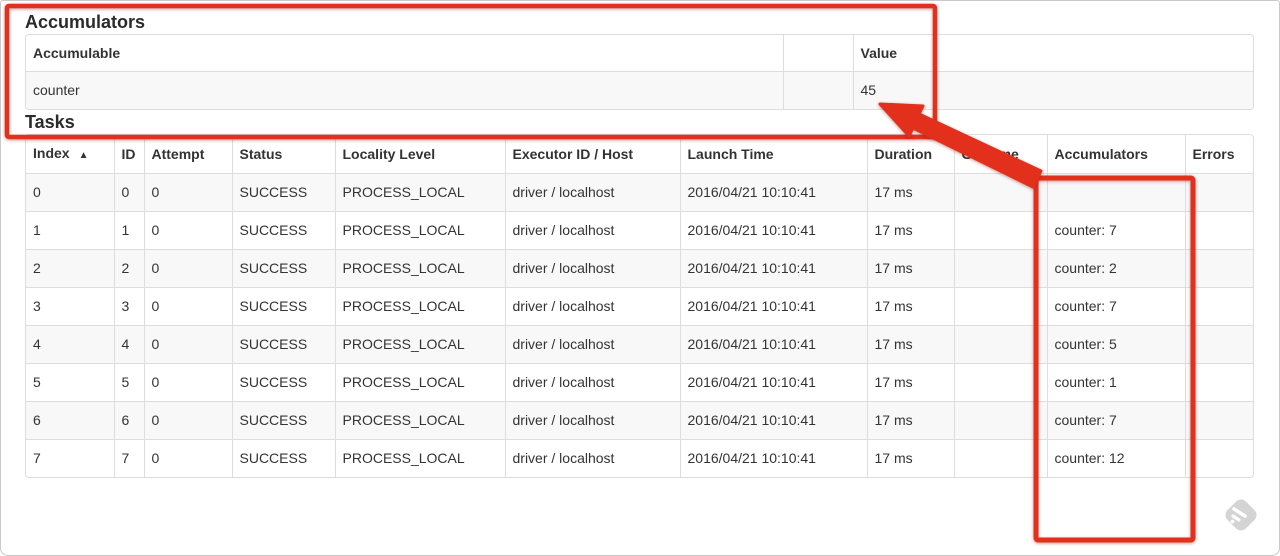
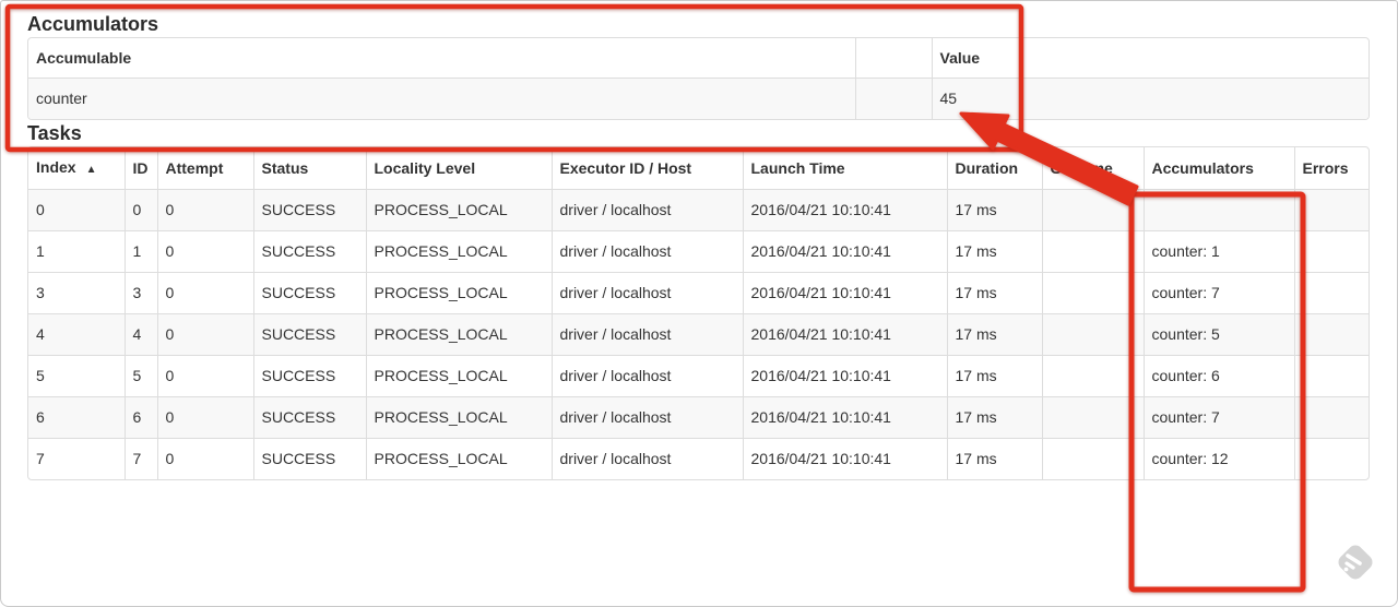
  Accumulators
  Accumulable		Value
  counter		45
  Tasks
  Index ▲	ID	Attempt	Status	Locality Level	Executor ID / Host	Launch Time	Duration	e	Accumulators	Errors
  0	0	0	SUCCESS	PROCESS_LOCAL	driver / localhost	2016/04/21 10:10:41	17 ms
- 1	1	0	SUCCESS	PROCESS_LOCAL	driver / localhost	2016/04/21 10:10:41	17 ms		counter: 7
+ 1	1	0	SUCCESS	PROCESS_LOCAL	driver / localhost	2016/04/21 10:10:41	17 ms		counter: 1
- 2	2	0	SUCCESS	PROCESS_LOCAL	driver / localhost	2016/04/21 10:10:41	17 ms		counter: 2
  3	3	0	SUCCESS	PROCESS_LOCAL	driver / localhost	2016/04/21 10:10:41	17 ms		counter: 7
  4	4	0	SUCCESS	PROCESS_LOCAL	driver / localhost	2016/04/21 10:10:41	17 ms		counter: 5
- 5	5	0	SUCCESS	PROCESS_LOCAL	driver / localhost	2016/04/21 10:10:41	17 ms		counter: 1
+ 5	5	0	SUCCESS	PROCESS_LOCAL	driver / localhost	2016/04/21 10:10:41	17 ms		counter: 6
  6	6	0	SUCCESS	PROCESS_LOCAL	driver / localhost	2016/04/21 10:10:41	17 ms		counter: 7
  7	7	0	SUCCESS	PROCESS_LOCAL	driver / localhost	2016/04/21 10:10:41	17 ms		counter: 12
